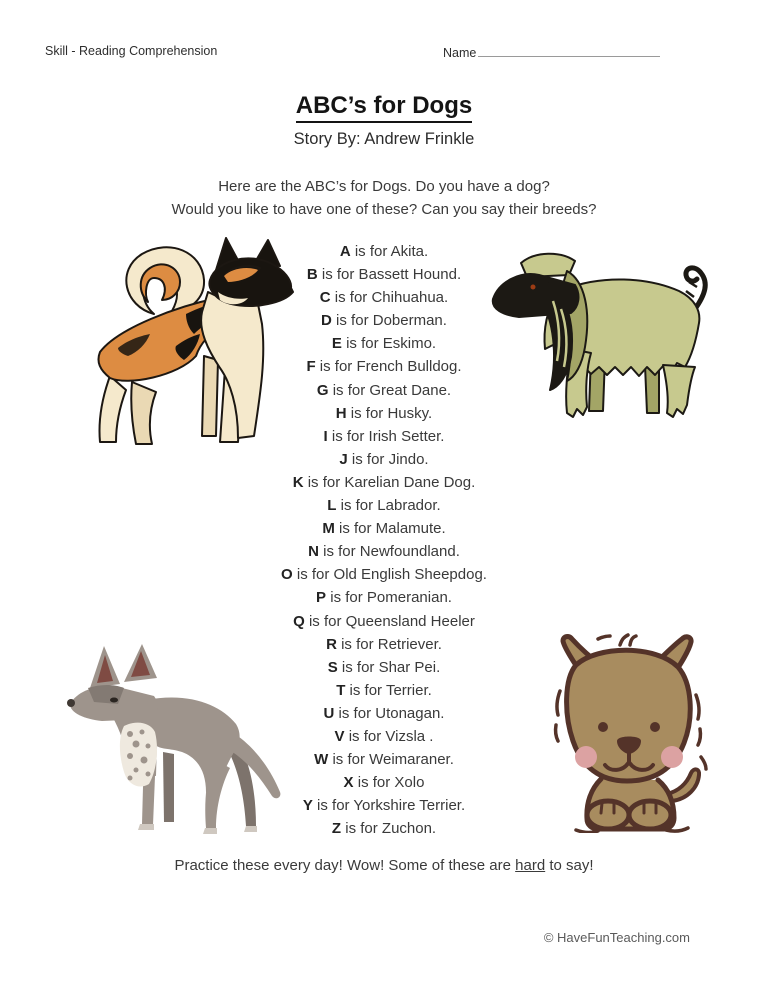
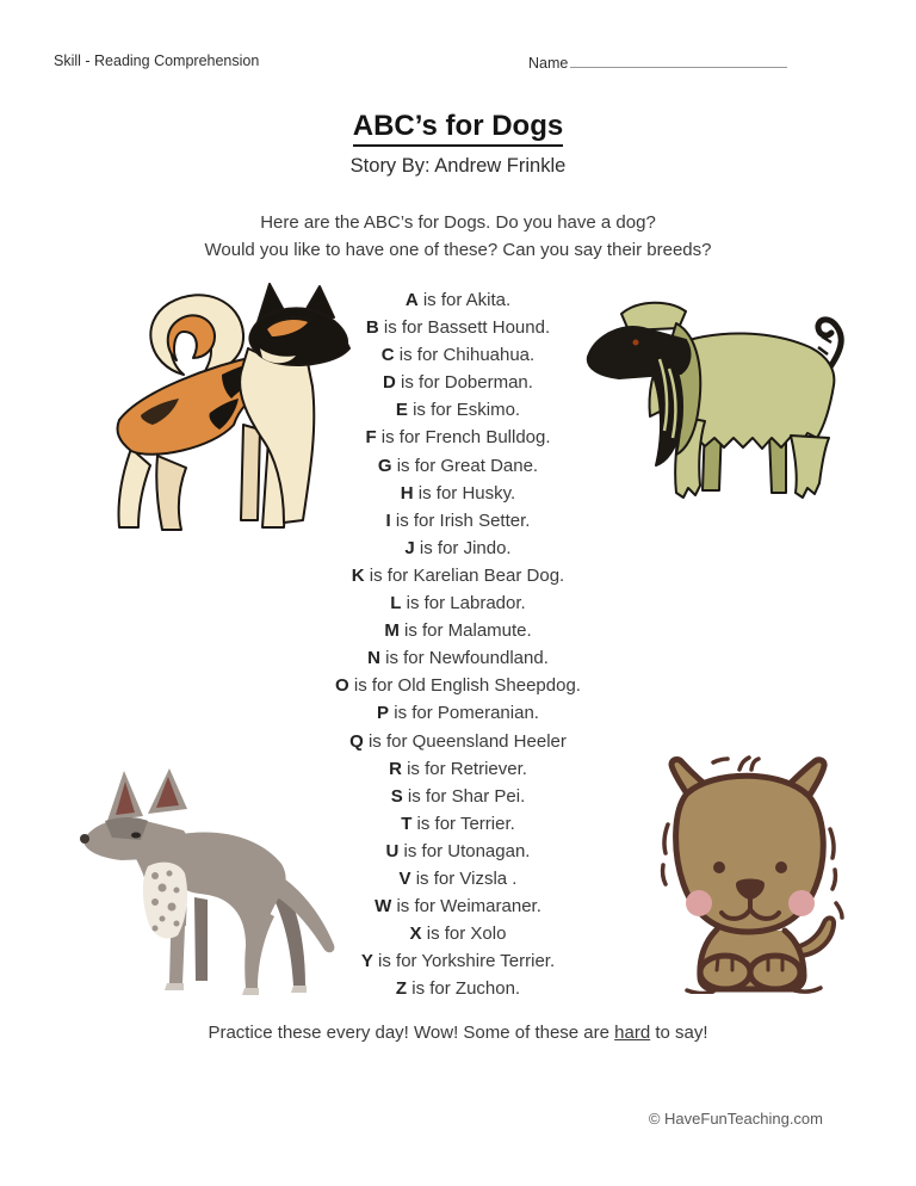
  Skill - Reading Comprehension
  Name
  ABC’s for Dogs
  Story By: Andrew Frinkle
  Here are the ABC’s for Dogs. Do you have a dog?
  Would you like to have one of these? Can you say their breeds?
  A is for Akita.
  B is for Bassett Hound.
  C is for Chihuahua.
  D is for Doberman.
  E is for Eskimo.
  F is for French Bulldog.
  G is for Great Dane.
  H is for Husky.
  I is for Irish Setter.
  J is for Jindo.
- K is for Karelian Dane Dog.
+ K is for Karelian Bear Dog.
  L is for Labrador.
  M is for Malamute.
  N is for Newfoundland.
  O is for Old English Sheepdog.
  P is for Pomeranian.
  Q is for Queensland Heeler
  R is for Retriever.
  S is for Shar Pei.
  T is for Terrier.
  U is for Utonagan.
  V is for Vizsla .
  W is for Weimaraner.
  X is for Xolo
  Y is for Yorkshire Terrier.
  Z is for Zuchon.
  Practice these every day! Wow! Some of these are hard to say!
  © HaveFunTeaching.com
